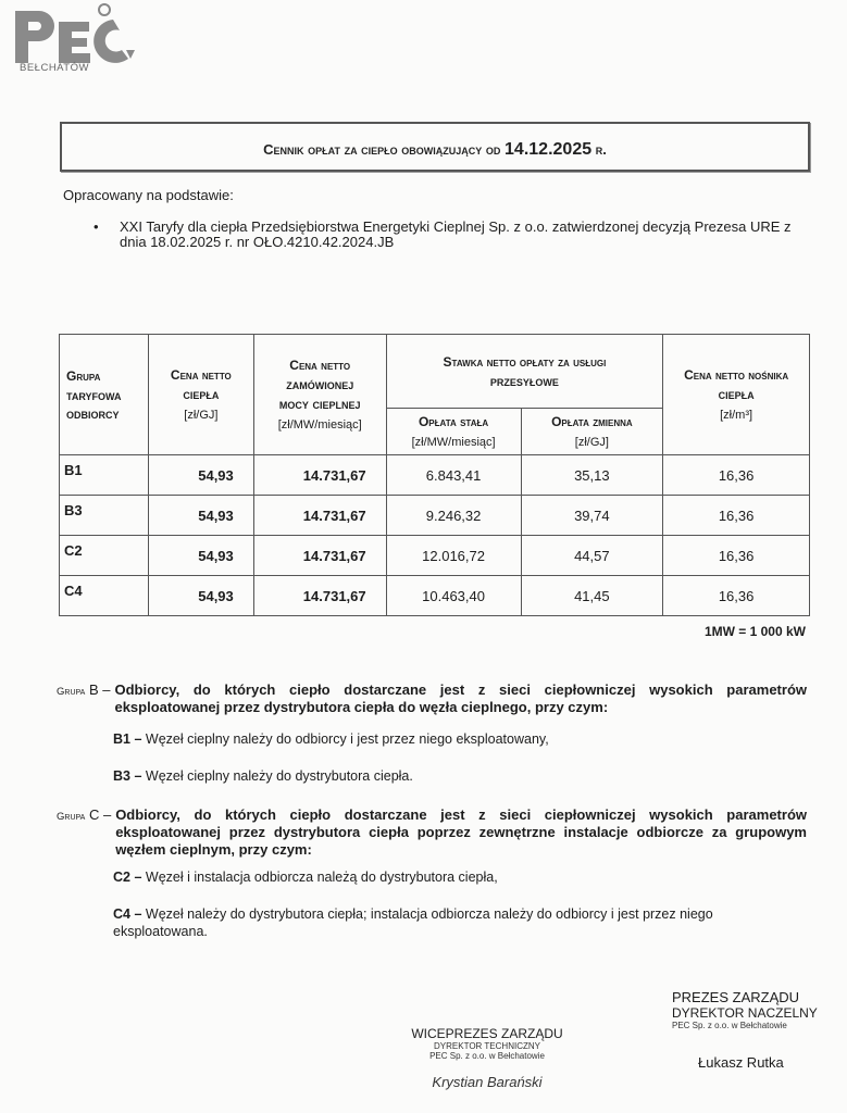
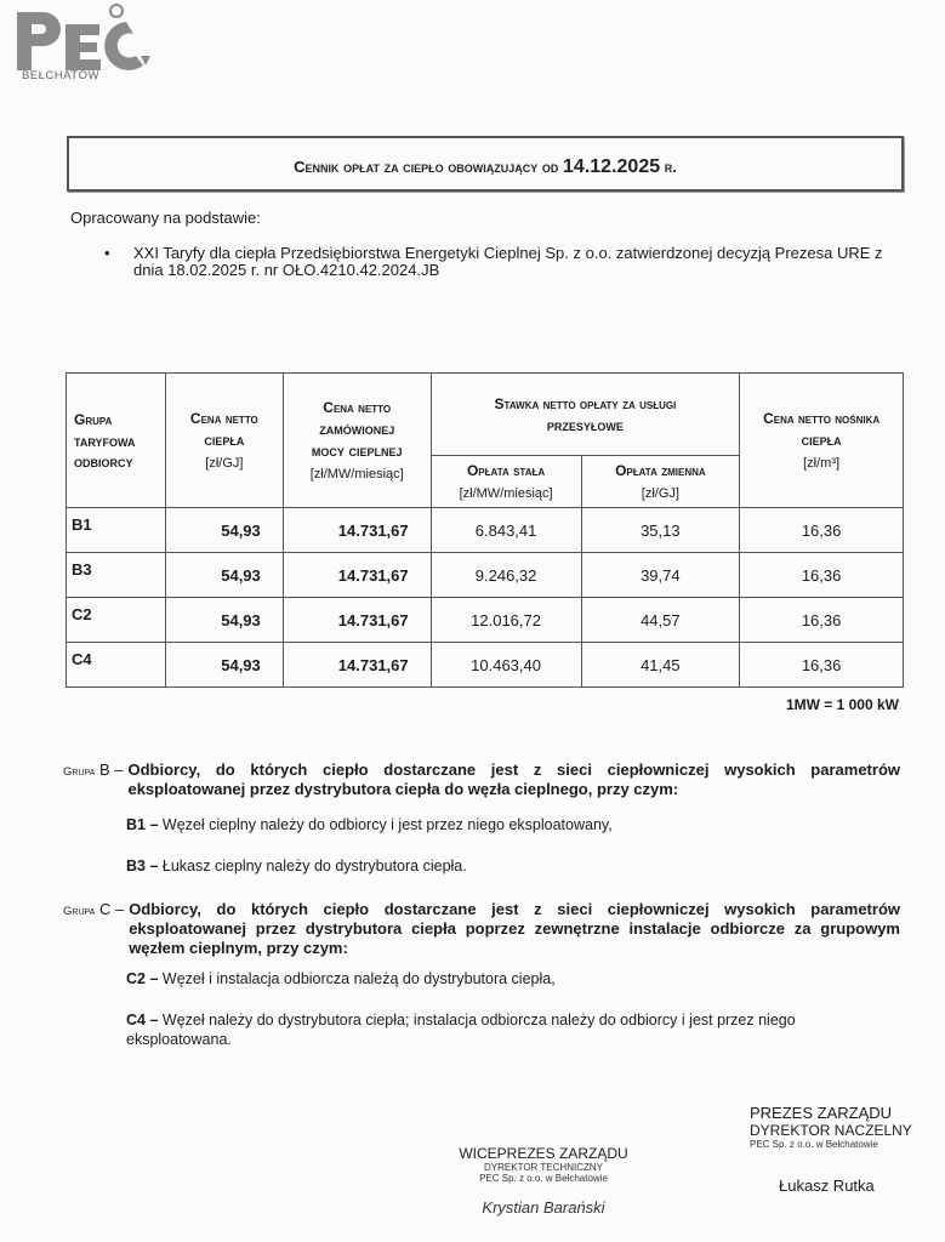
  BEŁCHATÓW
  Cennik opłat za ciepło obowiązujący od 14.12.2025 r.
  Opracowany na podstawie:
  XXI Taryfy dla ciepła Przedsiębiorstwa Energetyki Cieplnej Sp. z o.o. zatwierdzonej decyzją Prezesa URE z dnia 18.02.2025 r. nr OŁO.4210.42.2024.JB
  Grupa taryfowa odbiorcy	Cena netto ciepła [zł/GJ]	Cena netto zamówionej mocy cieplnej [zł/MW/miesiąc]	Stawka netto opłaty za usługi przesyłowe	Cena netto nośnika ciepła [zł/m³]
  Opłata stała [zł/MW/miesiąc]	Opłata zmienna [zł/GJ]
  B1	54,93	14.731,67	6.843,41	35,13	16,36
  B3	54,93	14.731,67	9.246,32	39,74	16,36
  C2	54,93	14.731,67	12.016,72	44,57	16,36
  C4	54,93	14.731,67	10.463,40	41,45	16,36
  1MW = 1 000 kW
  Grupa B –
  Odbiorcy, do których ciepło dostarczane jest z sieci ciepłowniczej wysokich parametrów eksploatowanej przez dystrybutora ciepła do węzła cieplnego, przy czym:
  B1 – Węzeł cieplny należy do odbiorcy i jest przez niego eksploatowany,
- B3 – Węzeł cieplny należy do dystrybutora ciepła.
+ B3 – Łukasz cieplny należy do dystrybutora ciepła.
  Grupa C –
  Odbiorcy, do których ciepło dostarczane jest z sieci ciepłowniczej wysokich parametrów eksploatowanej przez dystrybutora ciepła poprzez zewnętrzne instalacje odbiorcze za grupowym węzłem cieplnym, przy czym:
  C2 – Węzeł i instalacja odbiorcza należą do dystrybutora ciepła,
  C4 – Węzeł należy do dystrybutora ciepła; instalacja odbiorcza należy do odbiorcy i jest przez niego eksploatowana.
  WICEPREZES ZARZĄDU
  DYREKTOR TECHNICZNY
  PEC Sp. z o.o. w Bełchatowie
  Krystian Barański
  PREZES ZARZĄDU
  DYREKTOR NACZELNY
  PEC Sp. z o.o. w Bełchatowie
  Łukasz Rutka
